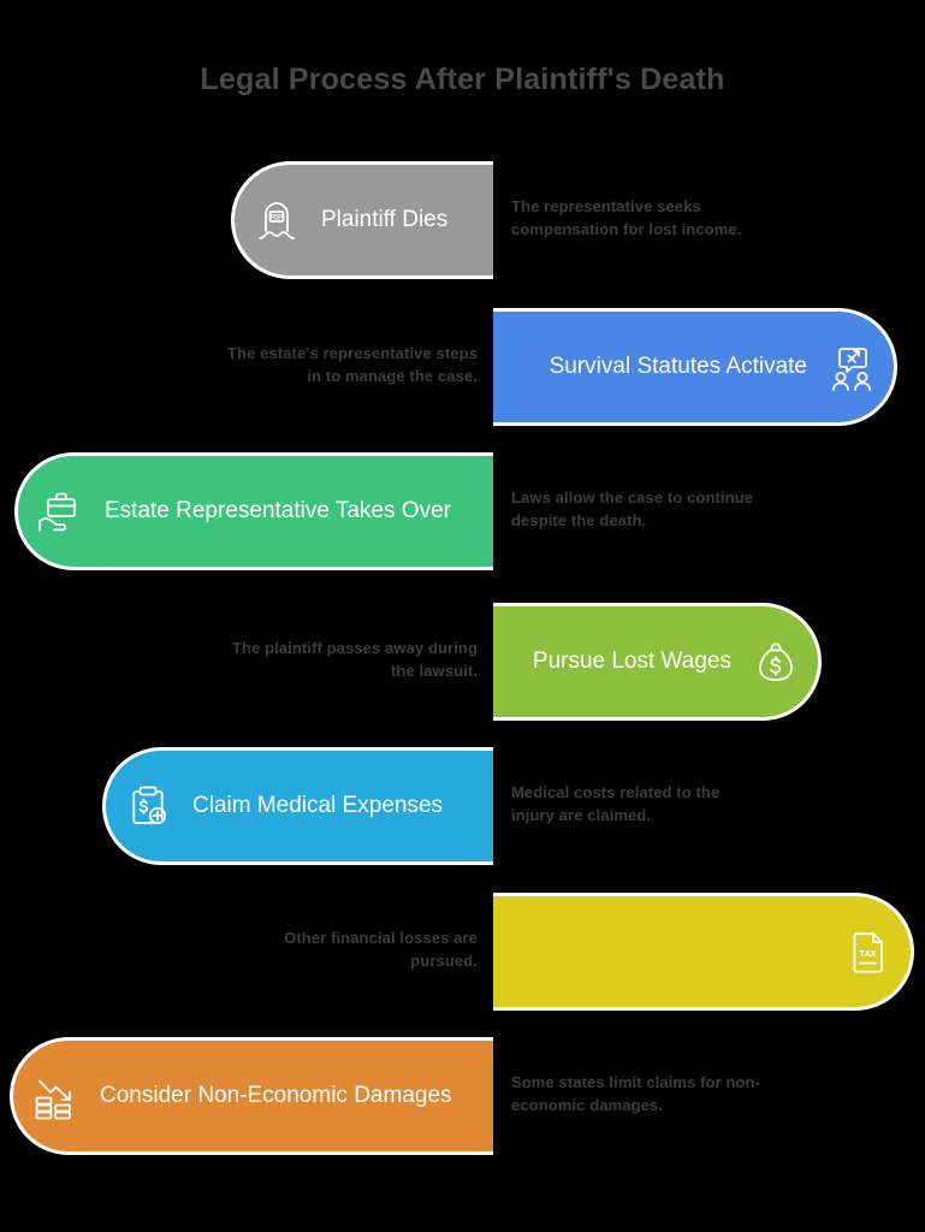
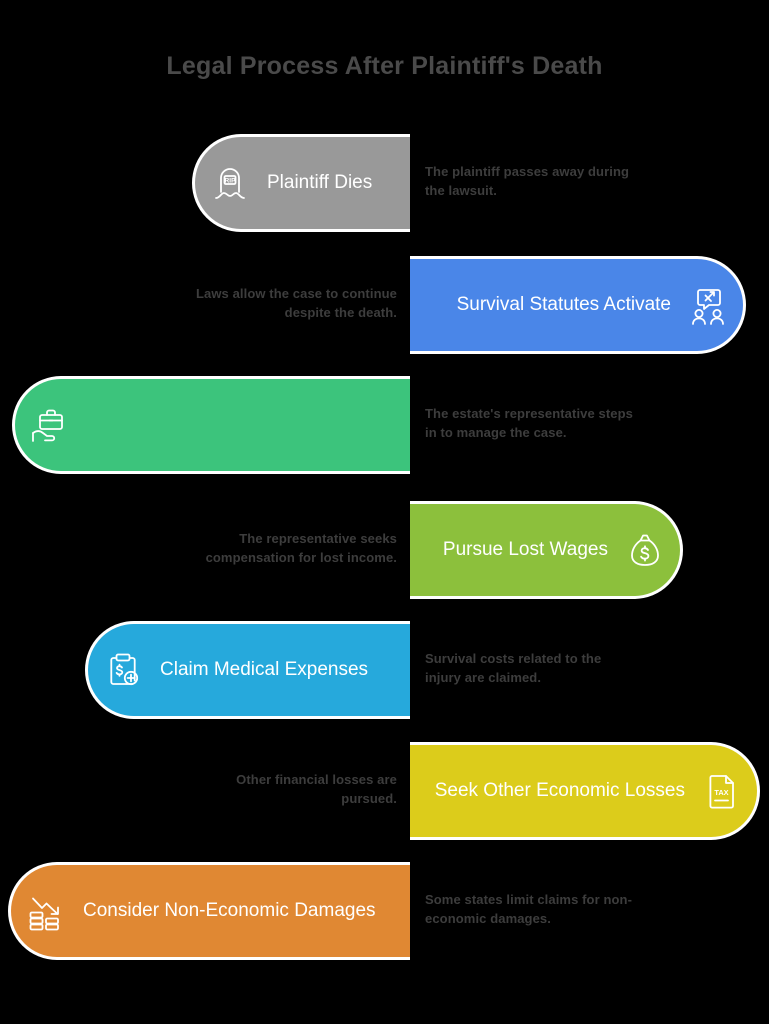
  Legal Process After Plaintiff's Death
  Plaintiff Dies
- The representative seeks compensation for lost income.
+ The plaintiff passes away during the lawsuit.
  Survival Statutes Activate
- The estate's representative steps in to manage the case.
+ Laws allow the case to continue despite the death.
- Estate Representative Takes Over
- Laws allow the case to continue despite the death.
+ The estate's representative steps in to manage the case.
  Pursue Lost Wages
- The plaintiff passes away during the lawsuit.
+ The representative seeks compensation for lost income.
  Claim Medical Expenses
- Medical costs related to the injury are claimed.
+ Survival costs related to the injury are claimed.
+ Seek Other Economic Losses
  TAX
  Other financial losses are pursued.
  Consider Non-Economic Damages
  Some states limit claims for non-economic damages.
